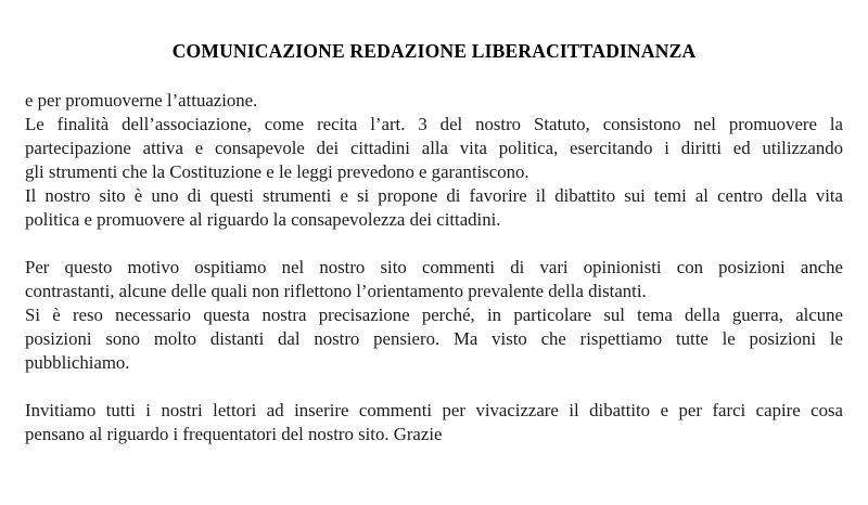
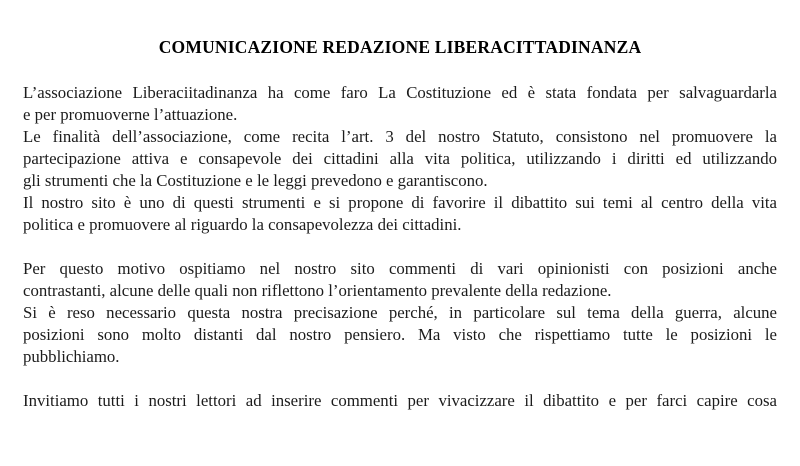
  COMUNICAZIONE REDAZIONE LIBERACITTADINANZA
+ L’associazione Liberaciitadinanza ha come faro La Costituzione ed è stata fondata per salvaguardarla
  e per promuoverne l’attuazione.
  Le finalità dell’associazione, come recita l’art. 3 del nostro Statuto, consistono nel promuovere la
- partecipazione attiva e consapevole dei cittadini alla vita politica, esercitando i diritti ed utilizzando
+ partecipazione attiva e consapevole dei cittadini alla vita politica, utilizzando i diritti ed utilizzando
  gli strumenti che la Costituzione e le leggi prevedono e garantiscono.
  Il nostro sito è uno di questi strumenti e si propone di favorire il dibattito sui temi al centro della vita
  politica e promuovere al riguardo la consapevolezza dei cittadini.
  Per questo motivo ospitiamo nel nostro sito commenti di vari opinionisti con posizioni anche
- contrastanti, alcune delle quali non riflettono l’orientamento prevalente della distanti.
+ contrastanti, alcune delle quali non riflettono l’orientamento prevalente della redazione.
  Si è reso necessario questa nostra precisazione perché, in particolare sul tema della guerra, alcune
  posizioni sono molto distanti dal nostro pensiero. Ma visto che rispettiamo tutte le posizioni le
  pubblichiamo.
  Invitiamo tutti i nostri lettori ad inserire commenti per vivacizzare il dibattito e per farci capire cosa
- pensano al riguardo i frequentatori del nostro sito. Grazie
